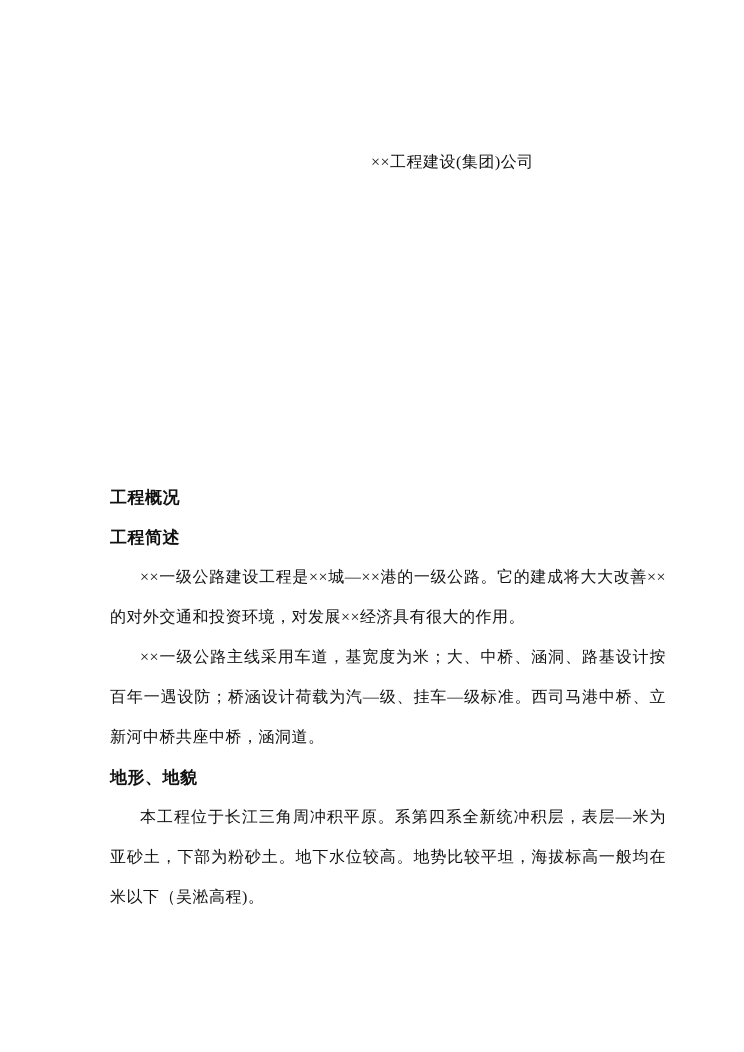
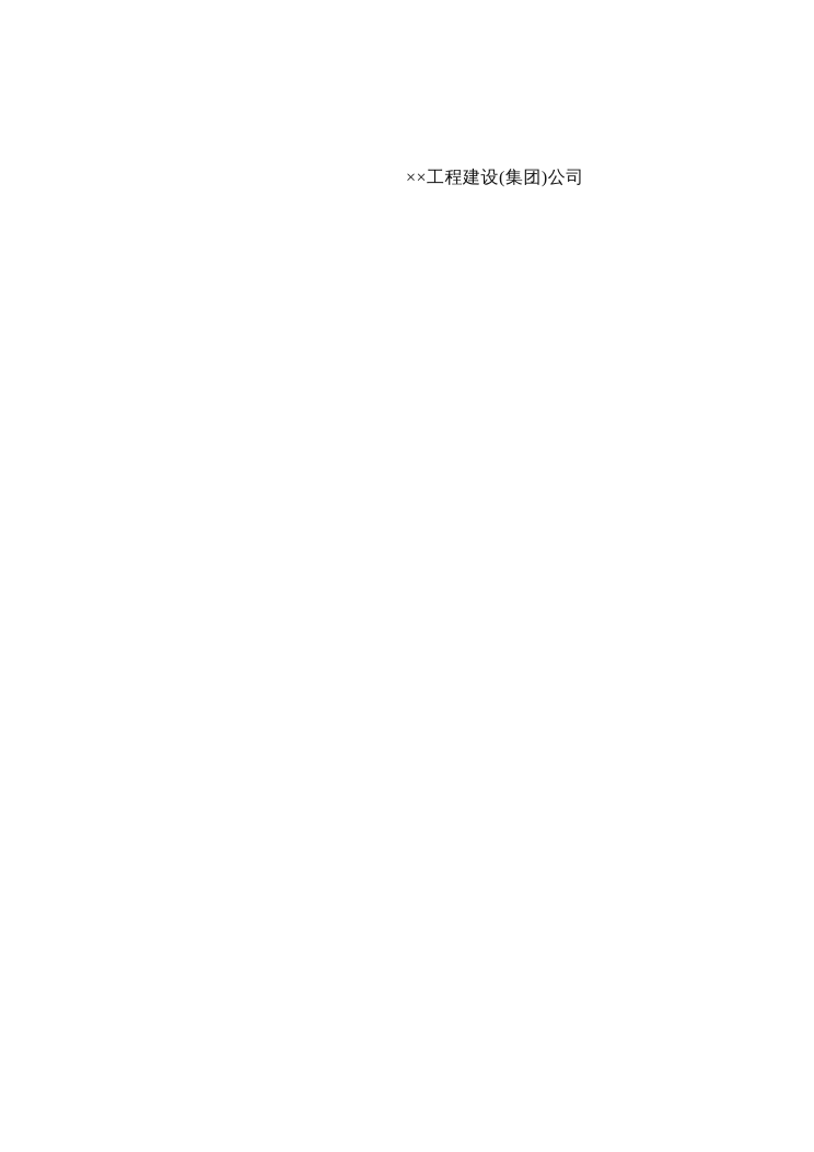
  ××工程建设(集团)公司
- 工程概况
- 工程简述
- ××一级公路建设工程是××城—××港的一级公路。它的建成将大大改善××的对外交通和投资环境，对发展××经济具有很大的作用。
- ××一级公路主线采用车道，基宽度为米；大、中桥、涵洞、路基设计按百年一遇设防；桥涵设计荷载为汽—级、挂车—级标准。西司马港中桥、立新河中桥共座中桥，涵洞道。
- 地形、地貌
- 本工程位于长江三角周冲积平原。系第四系全新统冲积层，表层—米为亚砂土，下部为粉砂土。地下水位较高。地势比较平坦，海拔标高一般均在米以下（吴淞高程)。
